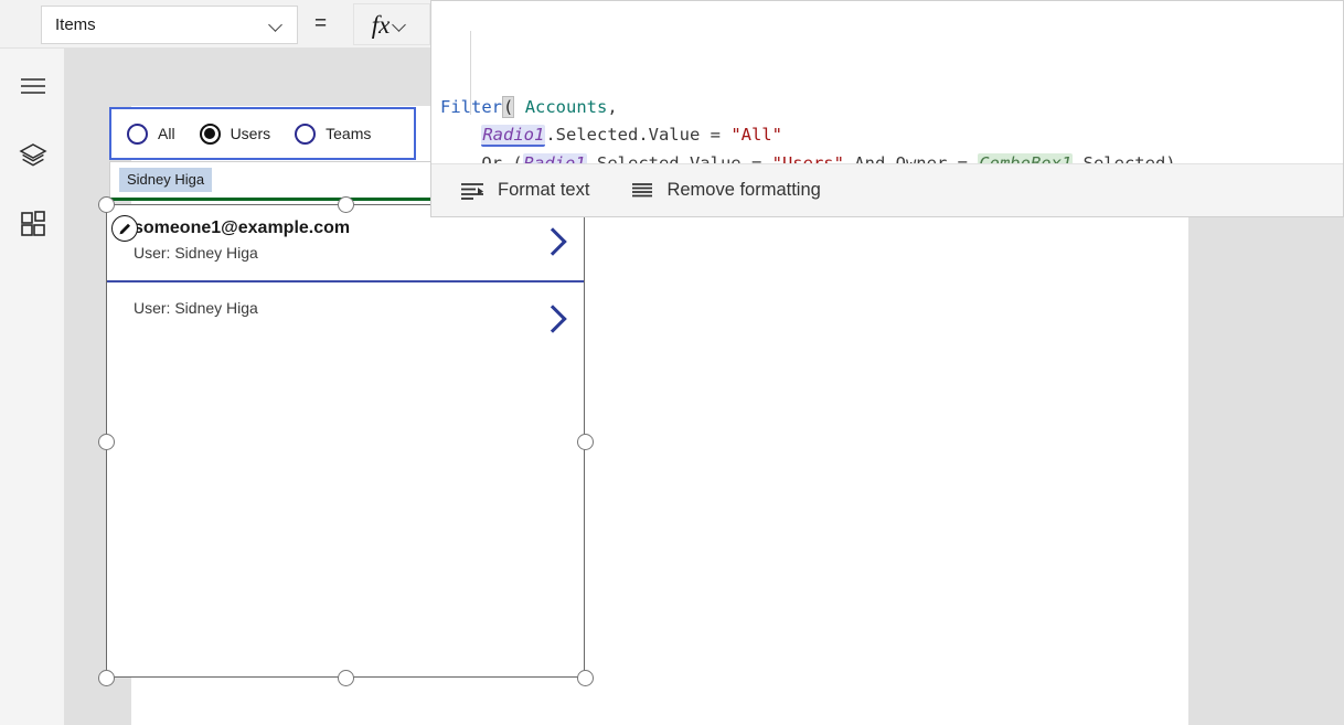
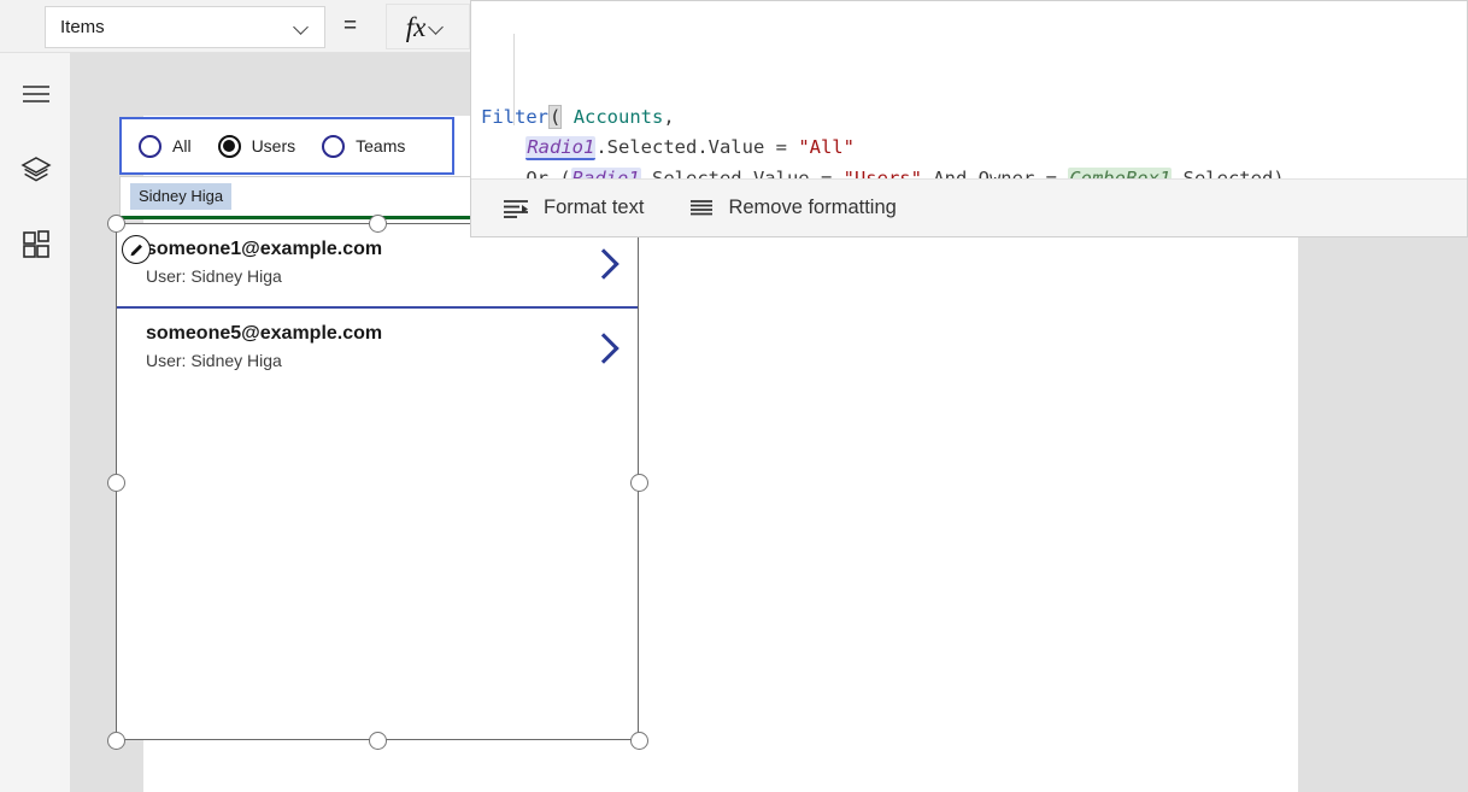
  Items
  =
  fx
  All
  Users
  Teams
  Sidney Higa
  someone1@example.com
  User: Sidney Higa
+ someone5@example.com
  User: Sidney Higa
  Filter( Accounts,
  Radio1.Selected.Value = "All"
  Format text
  Remove formatting
